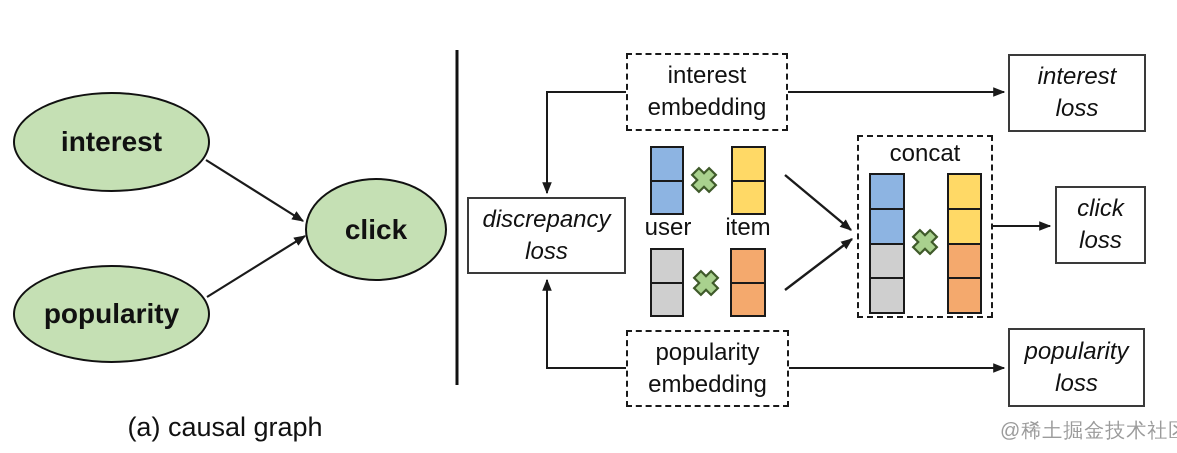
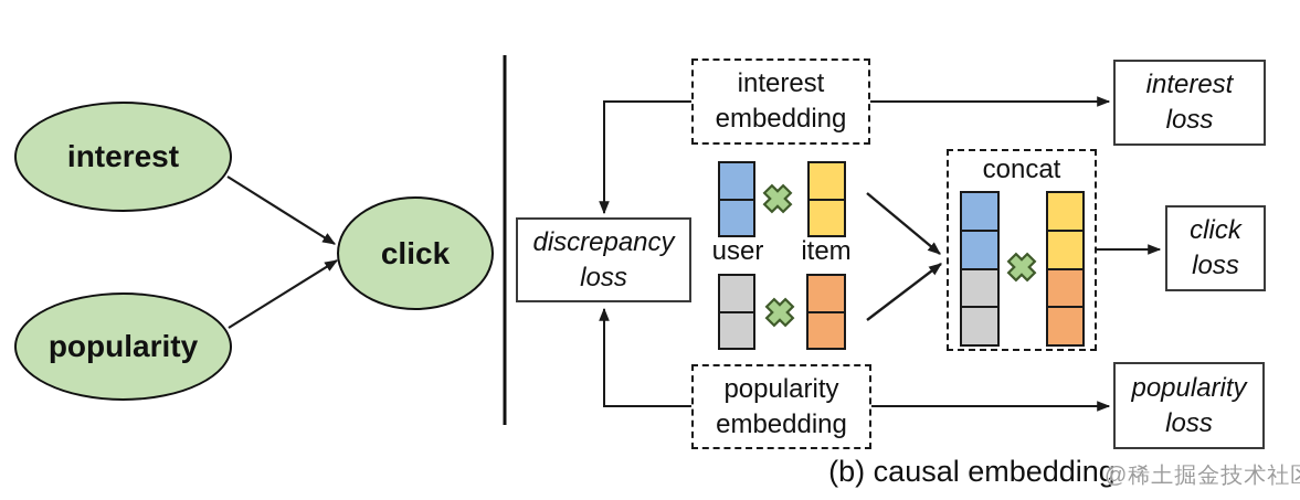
  interest
  popularity
  click
- (a) causal graph
  discrepancy
  loss
  interest
  embedding
  popularity
  embedding
  interest
  loss
  click
  loss
  popularity
  loss
  concat
  user
  item
+ (b) causal embedding
  @稀土掘金技术社
